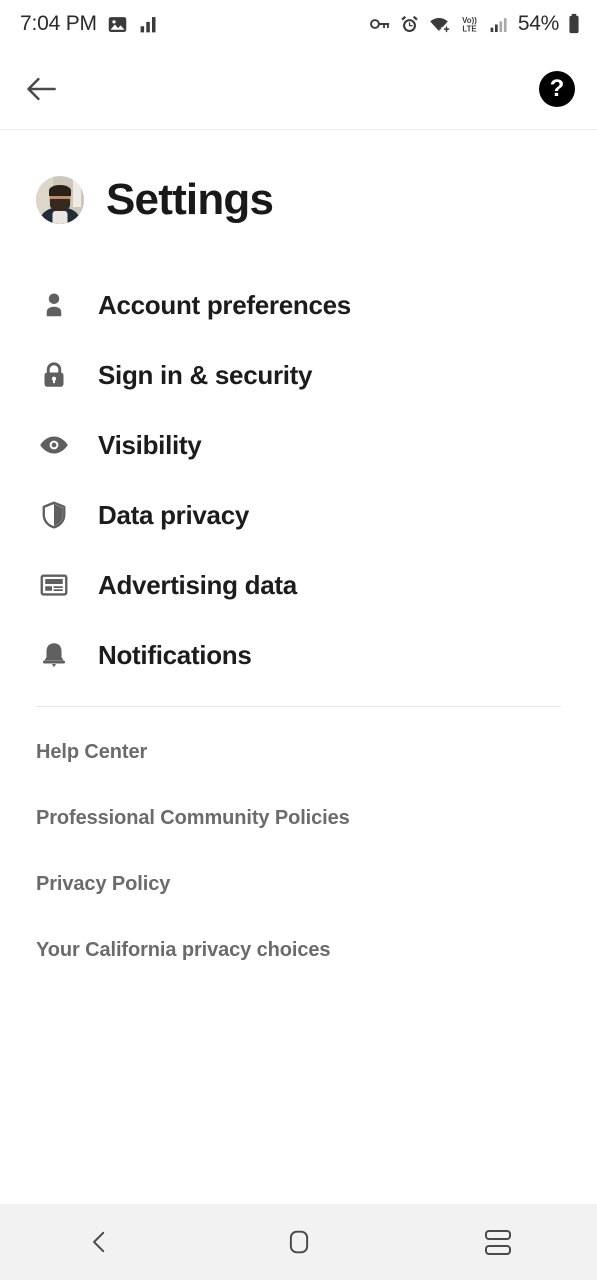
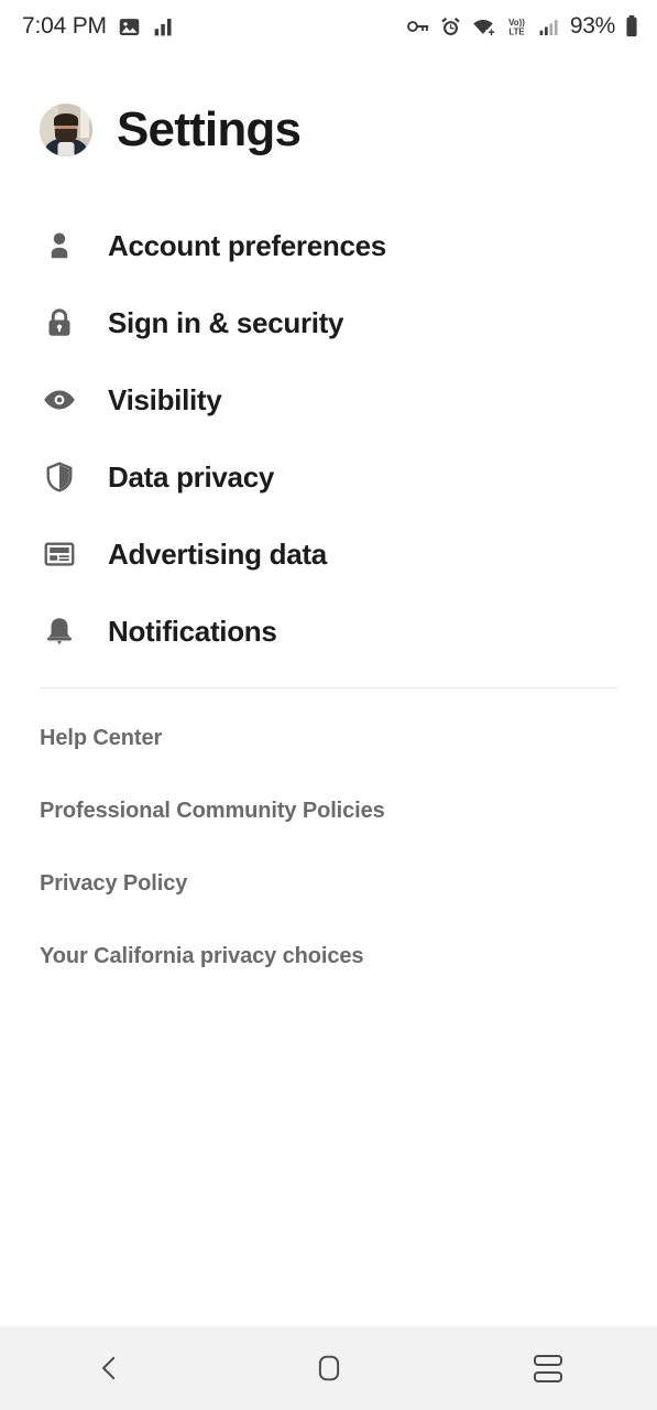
  7:04 PM
  Vo))
  LTE
- 54%
+ 93%
- ?
  Settings
  Account preferences
  Sign in & security
  Visibility
  Data privacy
  Advertising data
  Notifications
  Help Center
  Professional Community Policies
  Privacy Policy
  Your California privacy choices
